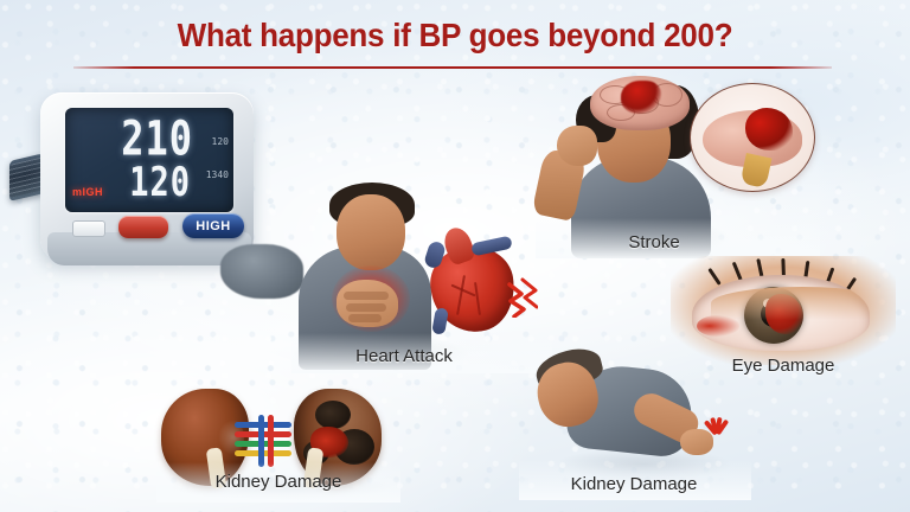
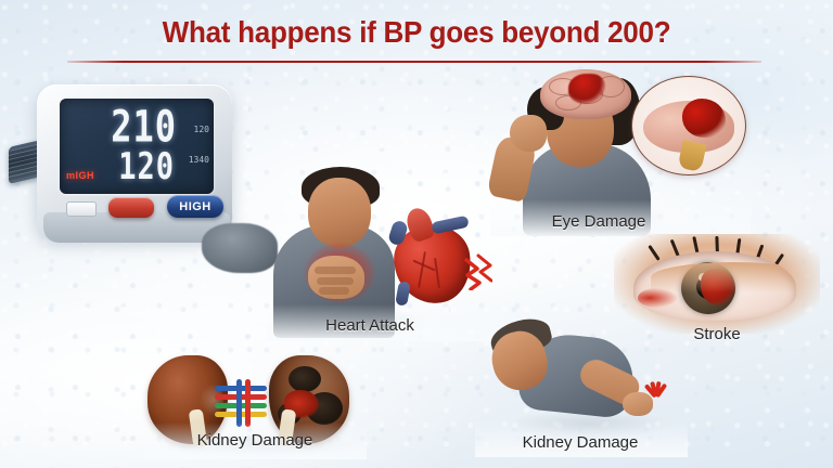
  What happens if BP goes beyond 200?
  210
  120
  120
  1340
  mIGH
  HIGH
- Stroke
+ Eye Damage
  Heart Attack
- Eye Damage
+ Stroke
  Kidney Damage
  Kidney Damage
